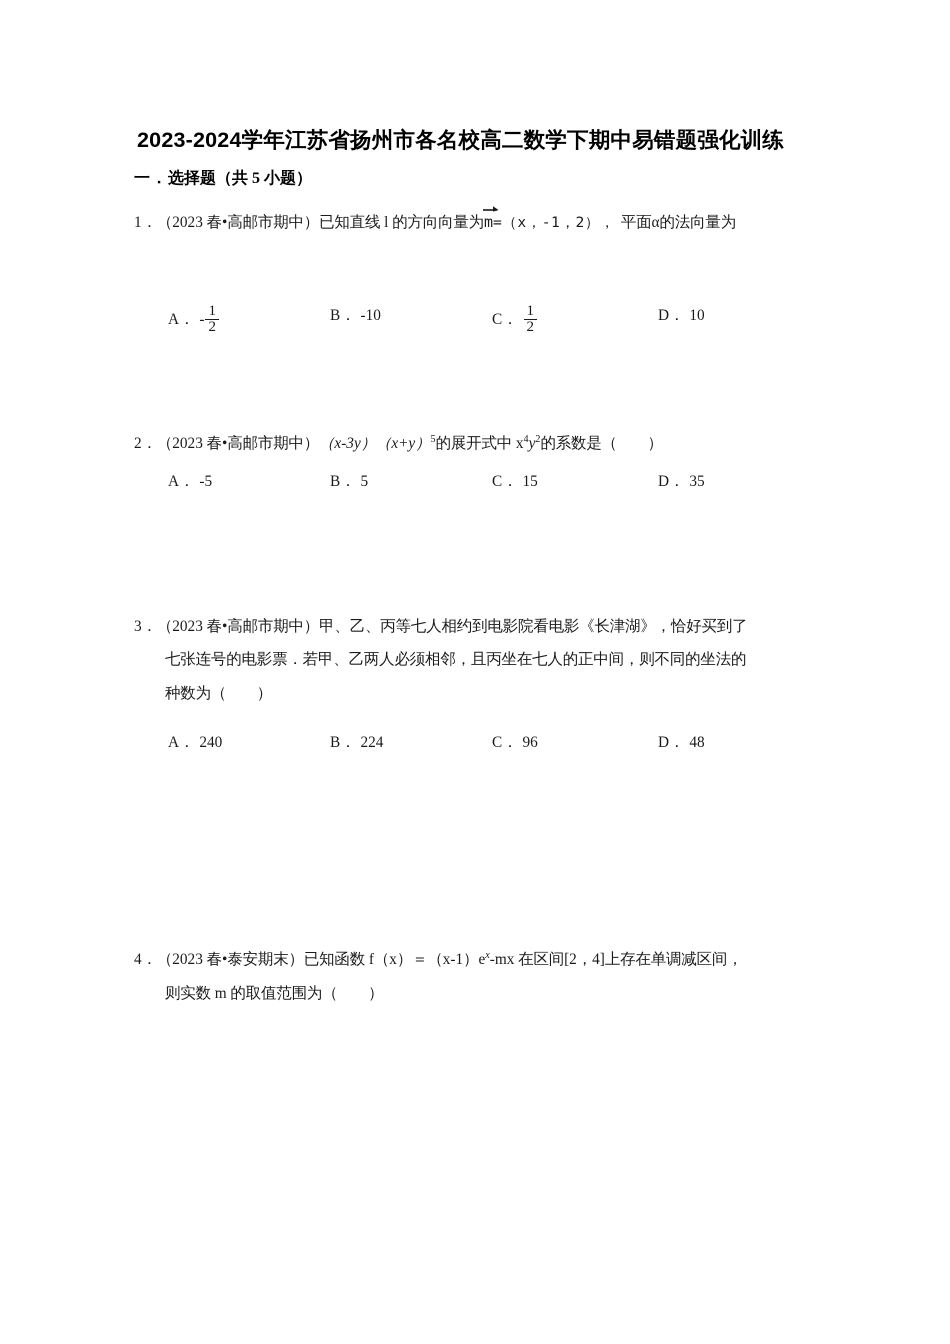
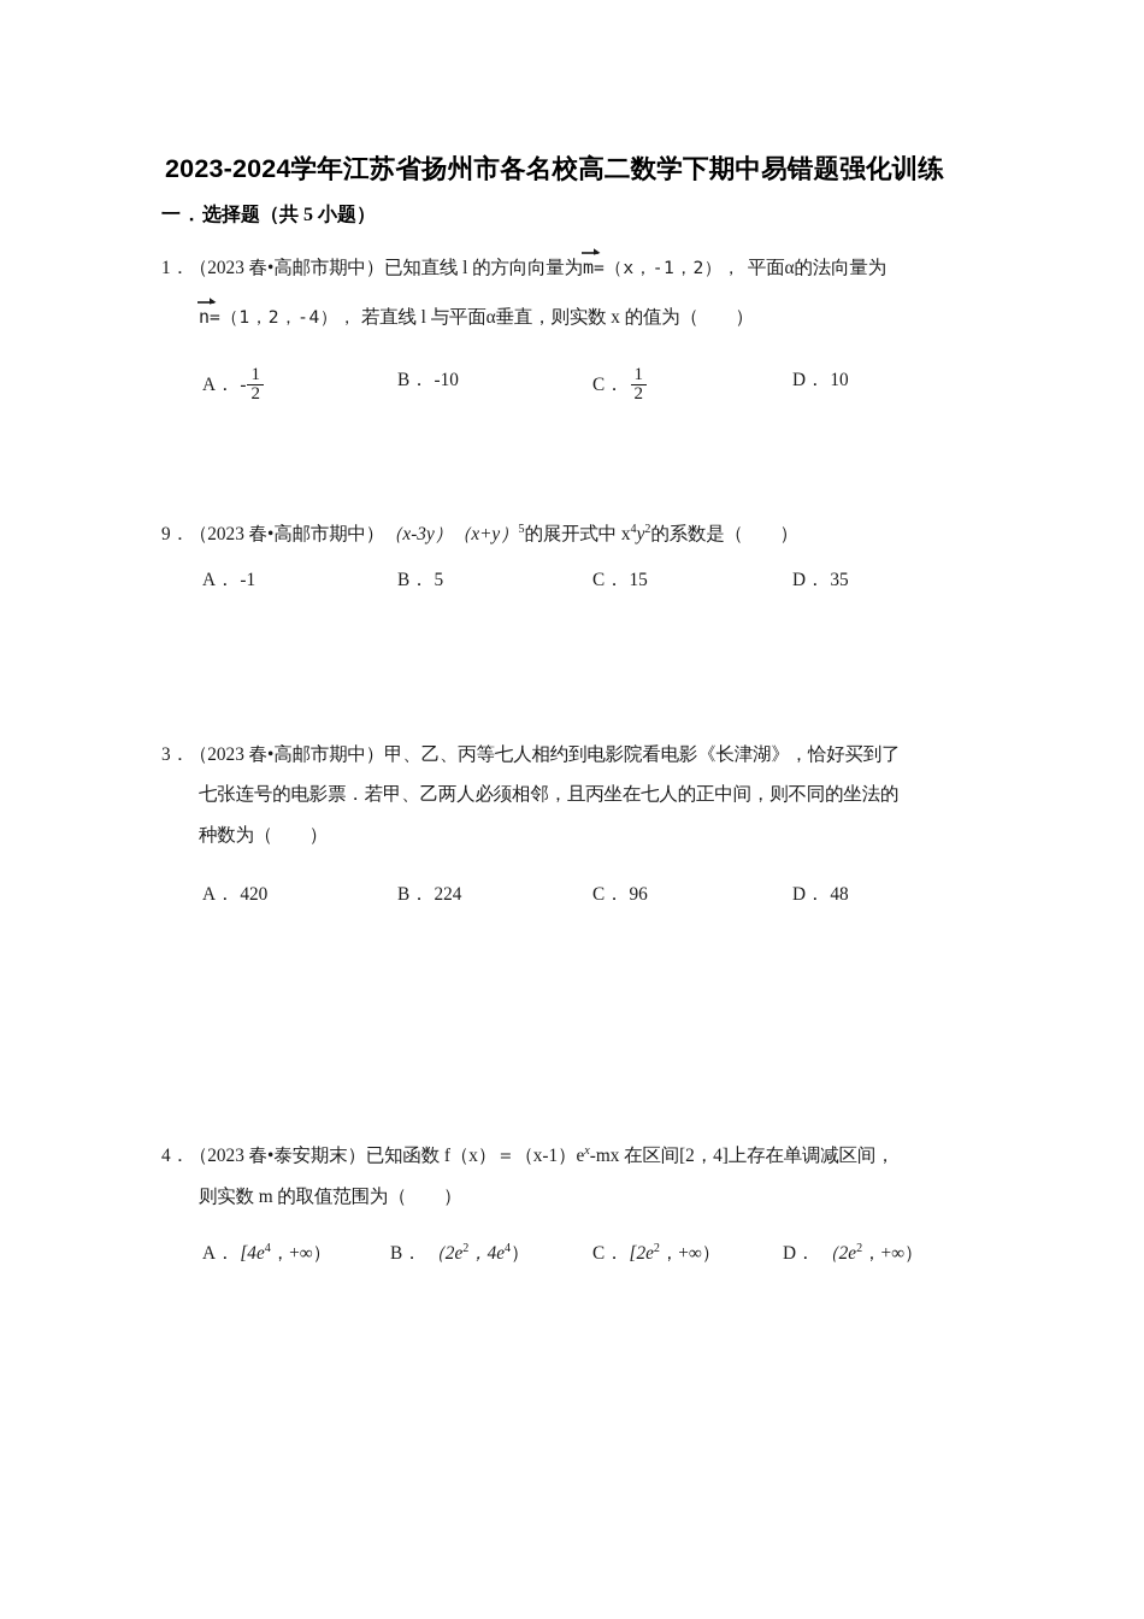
  2023-2024学年江苏省扬州市各名校高二数学下期中易错题强化训练
  一．选择题（共 5 小题）
  1．（2023 春•高邮市期中）已知直线 l 的方向向量为m=（x，-1，2）， 平面α的法向量为
+ n=（1，2，-4）， 若直线 l 与平面α垂直，则实数 x 的值为（ ）
  A． -
  1
  2
  B． -10
  C．
  1
  2
  D． 10
- 2．（2023 春•高邮市期中）（x-3y）（x+y）5的展开式中 x4y2的系数是（ ）
+ 9．（2023 春•高邮市期中）（x-3y）（x+y）5的展开式中 x4y2的系数是（ ）
- A． -5
+ A． -1
  B． 5
  C． 15
  D． 35
  3．（2023 春•高邮市期中）甲、乙、丙等七人相约到电影院看电影《长津湖》，恰好买到了
  七张连号的电影票．若甲、乙两人必须相邻，且丙坐在七人的正中间，则不同的坐法的
  种数为（ ）
- A． 240
+ A． 420
  B． 224
  C． 96
  D． 48
  4．（2023 春•泰安期末）已知函数 f（x）＝（x-1）ex-mx 在区间[2，4]上存在单调减区间，
  则实数 m 的取值范围为（ ）
+ A． [4e4，+∞）
+ B． （2e2，4e4）
+ C． [2e2，+∞）
+ D． （2e2，+∞）
